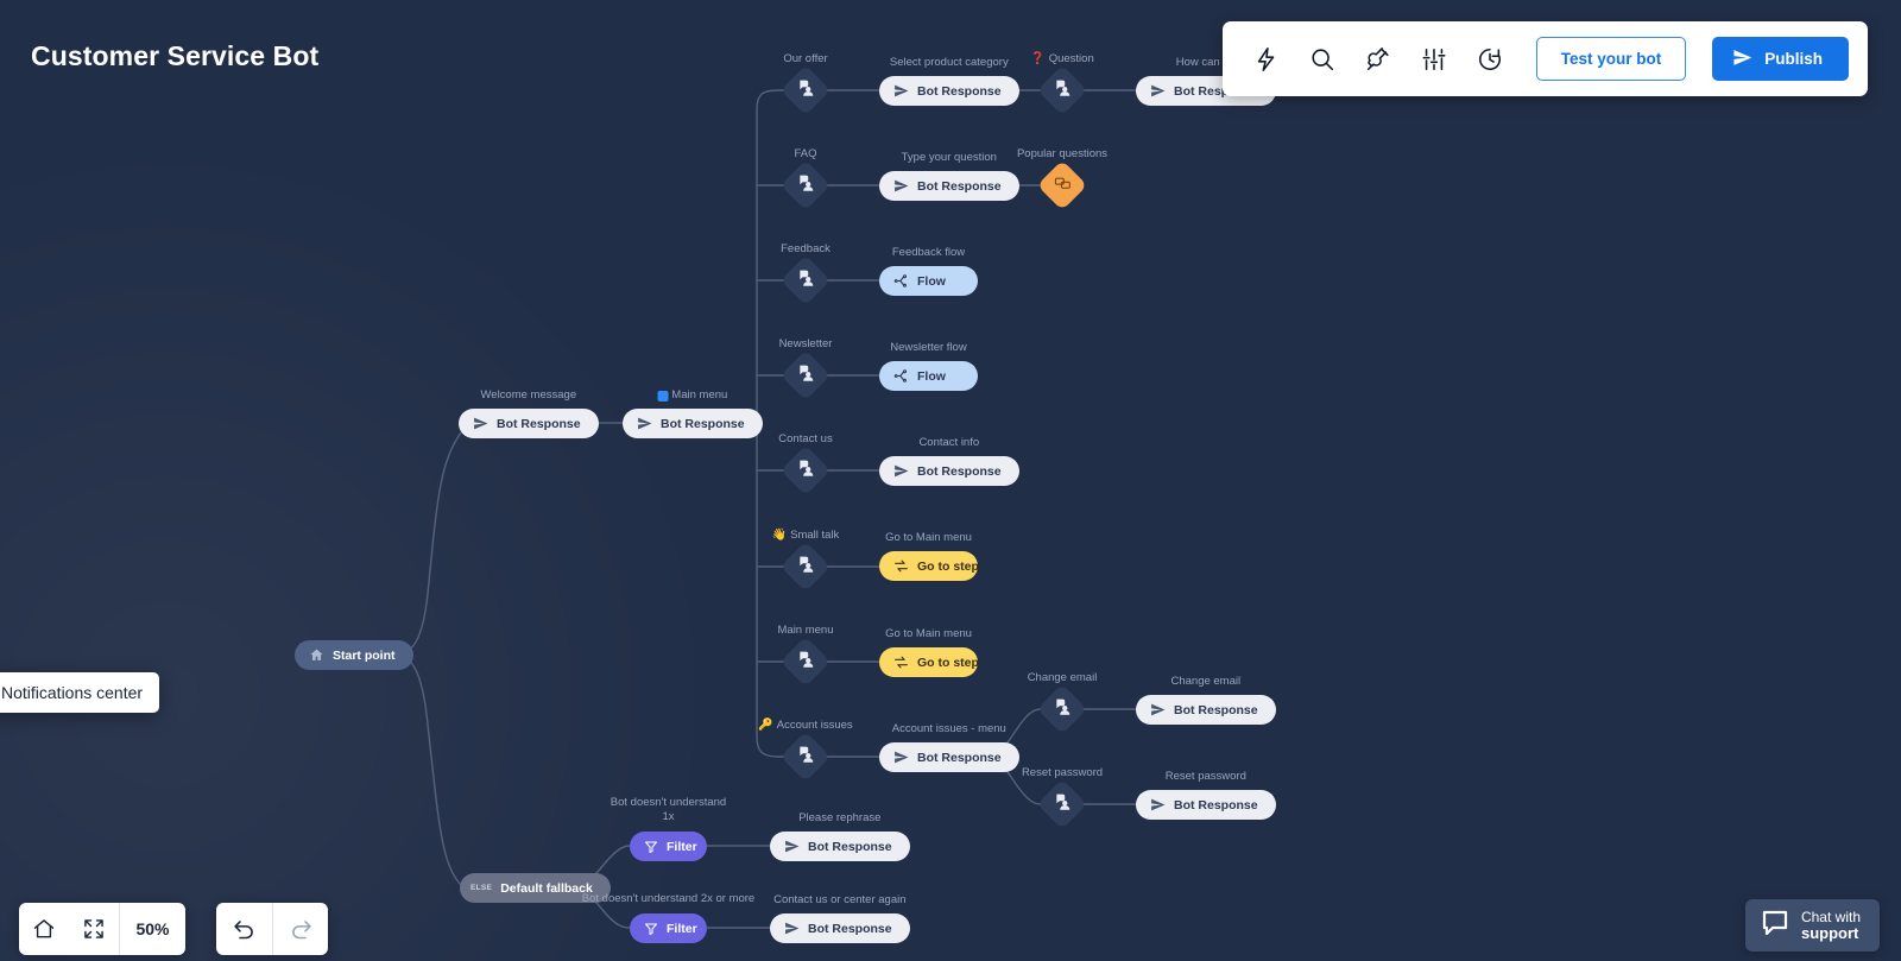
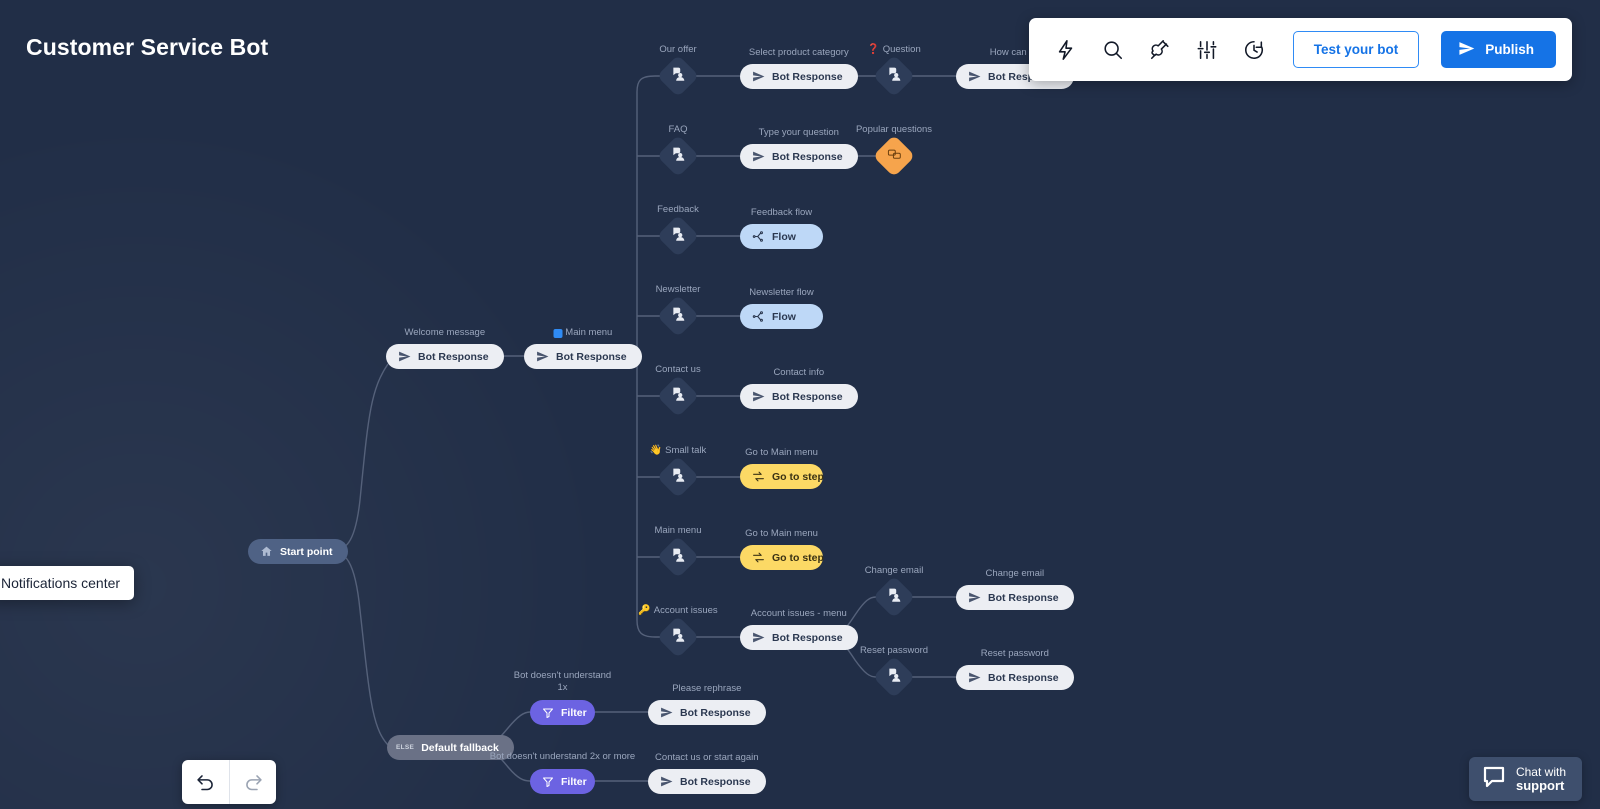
  Customer Service Bot
  Start point
  Welcome message
  Bot Response
  Main menu
  Bot Response
  Our offer
  Select product category
  Bot Response
  ❓
  Question
  How can
  FAQ
  Type your question
  Bot Response
  Popular questions
  Feedback
  Feedback flow
  Flow
  Newsletter
  Newsletter flow
  Flow
  Contact us
  Contact info
  Bot Response
  👋
  Small talk
  Go to Main menu
  Go to step
  Main menu
  Go to Main menu
  Go to step
  🔑
  Account issues
  Account issues - menu
  Bot Response
  Change email
  Change email
  Bot Response
  Reset password
  Reset password
  Bot Response
  Default fallback
  Bot doesn't understand 1x
  Filter
  Please rephrase
  Bot Response
  Bot doesn't understand 2x or more
  Filter
- Contact us or center again
+ Contact us or start again
  Bot Response
  Test your bot
  Publish
  Notifications center
- 50%
  Chat with
  support
